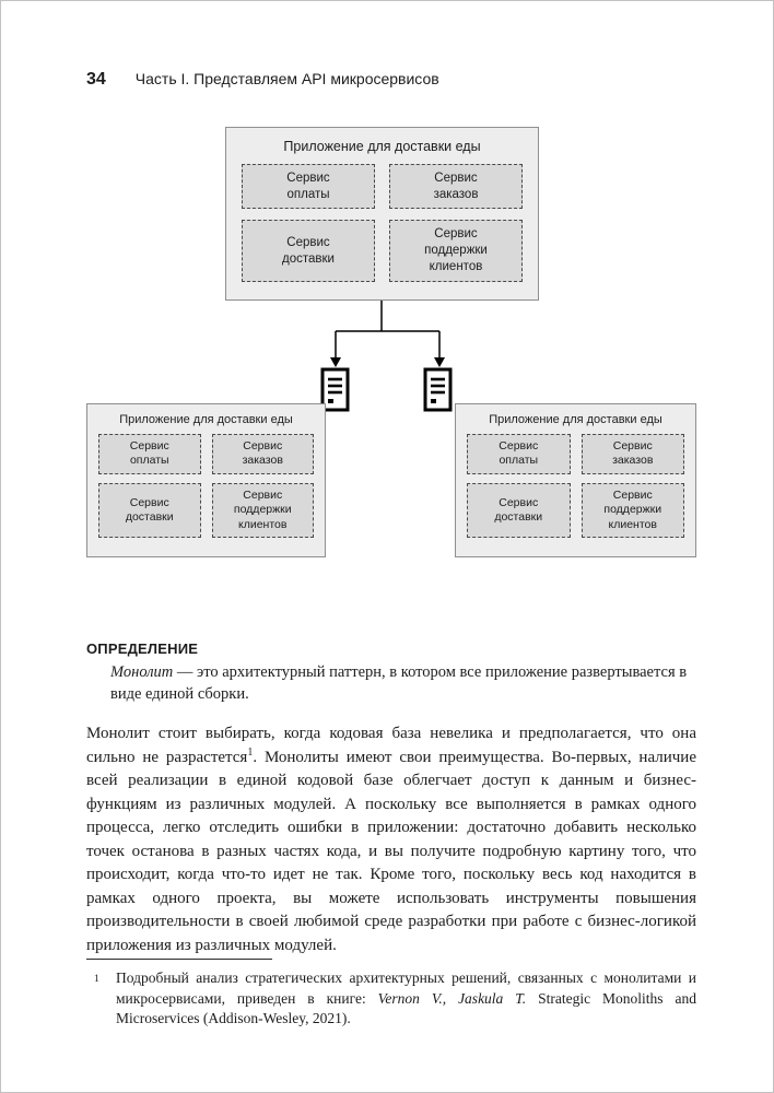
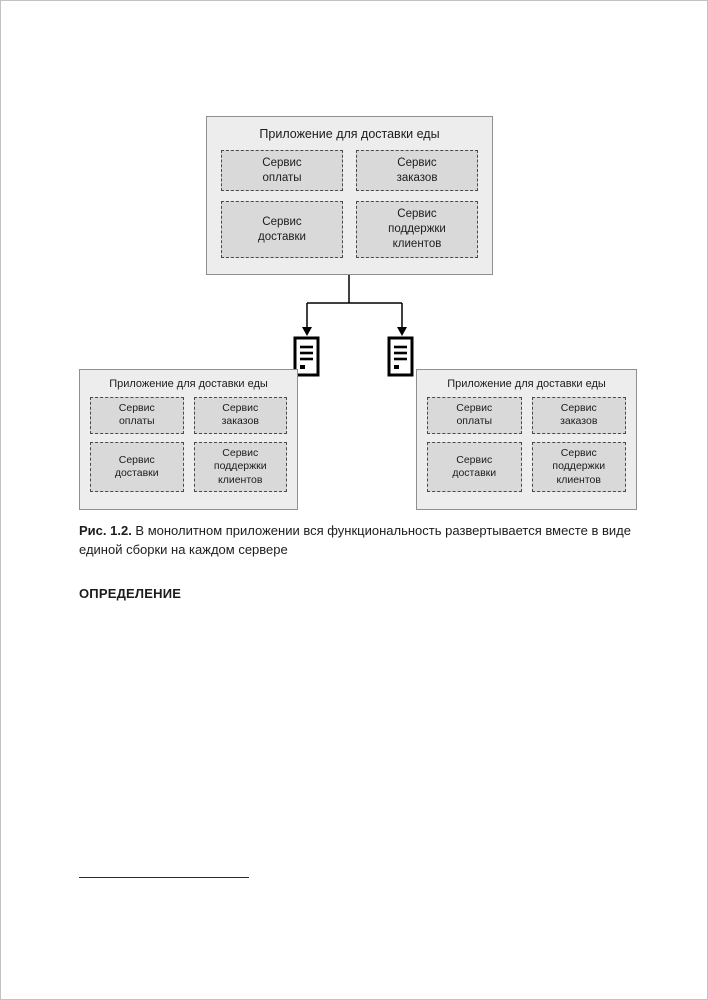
- 34
- Часть I. Представляем API микросервисов
  Приложение для доставки еды
  Сервис
  оплаты
  Сервис
  заказов
  Сервис
  доставки
  Сервис
  поддержки
  клиентов
  Приложение для доставки еды
  Сервис
  оплаты
  Сервис
  заказов
  Сервис
  доставки
  Сервис
  поддержки
  клиентов
  Приложение для доставки еды
  Сервис
  оплаты
  Сервис
  заказов
  Сервис
  доставки
  Сервис
  поддержки
  клиентов
+ Рис. 1.2. В монолитном приложении вся функциональность развертывается вместе в виде единой сборки на каждом сервере
  ОПРЕДЕЛЕНИЕ
- Монолит — это архитектурный паттерн, в котором все приложение развертывается в виде единой сборки.
- Монолит стоит выбирать, когда кодовая база невелика и предполагается, что она сильно не разрастется1. Монолиты имеют свои преимущества. Во-первых, наличие всей реализации в единой кодовой базе облегчает доступ к данным и бизнес-функциям из различных модулей. А поскольку все выполняется в рамках одного процесса, легко отследить ошибки в приложении: достаточно добавить несколько точек останова в разных частях кода, и вы получите подробную картину того, что происходит, когда что-то идет не так. Кроме того, поскольку весь код находится в рамках одного проекта, вы можете использовать инструменты повышения производительности в своей любимой среде разработки при работе с бизнес-логикой приложения из различных модулей.
- 1
- Подробный анализ стратегических архитектурных решений, связанных с монолитами и микросервисами, приведен в книге: Vernon V., Jaskula T. Strategic Monoliths and Microservices (Addison-Wesley, 2021).
